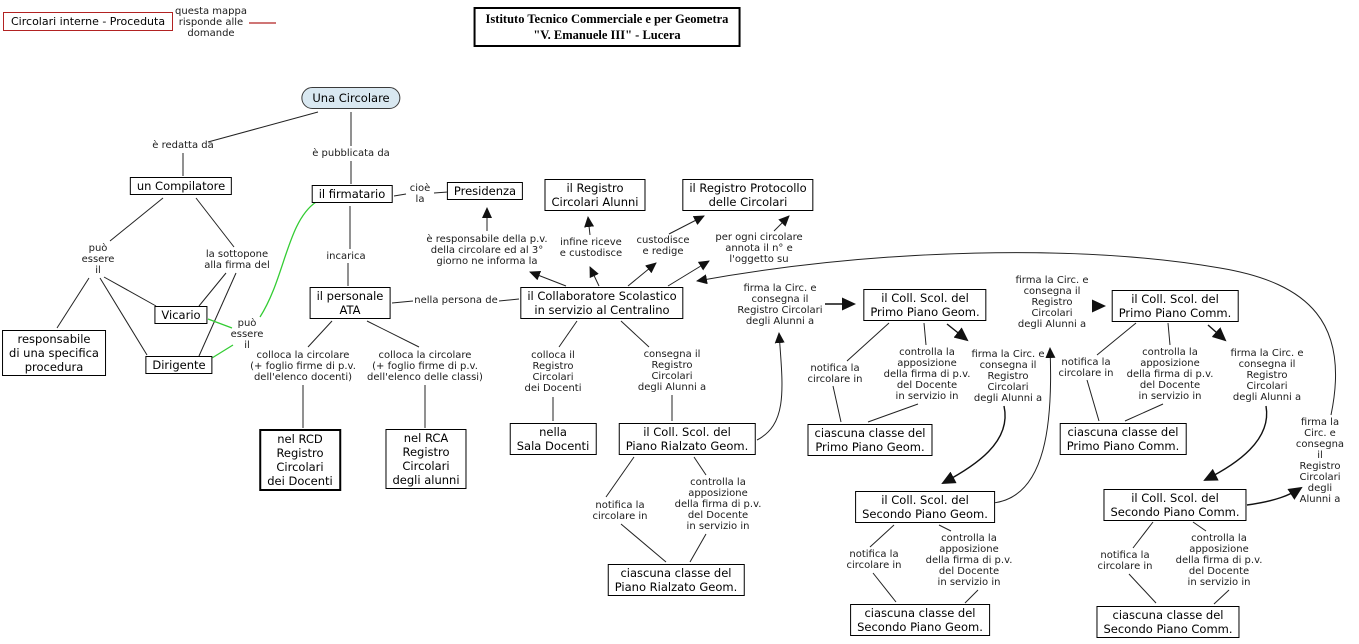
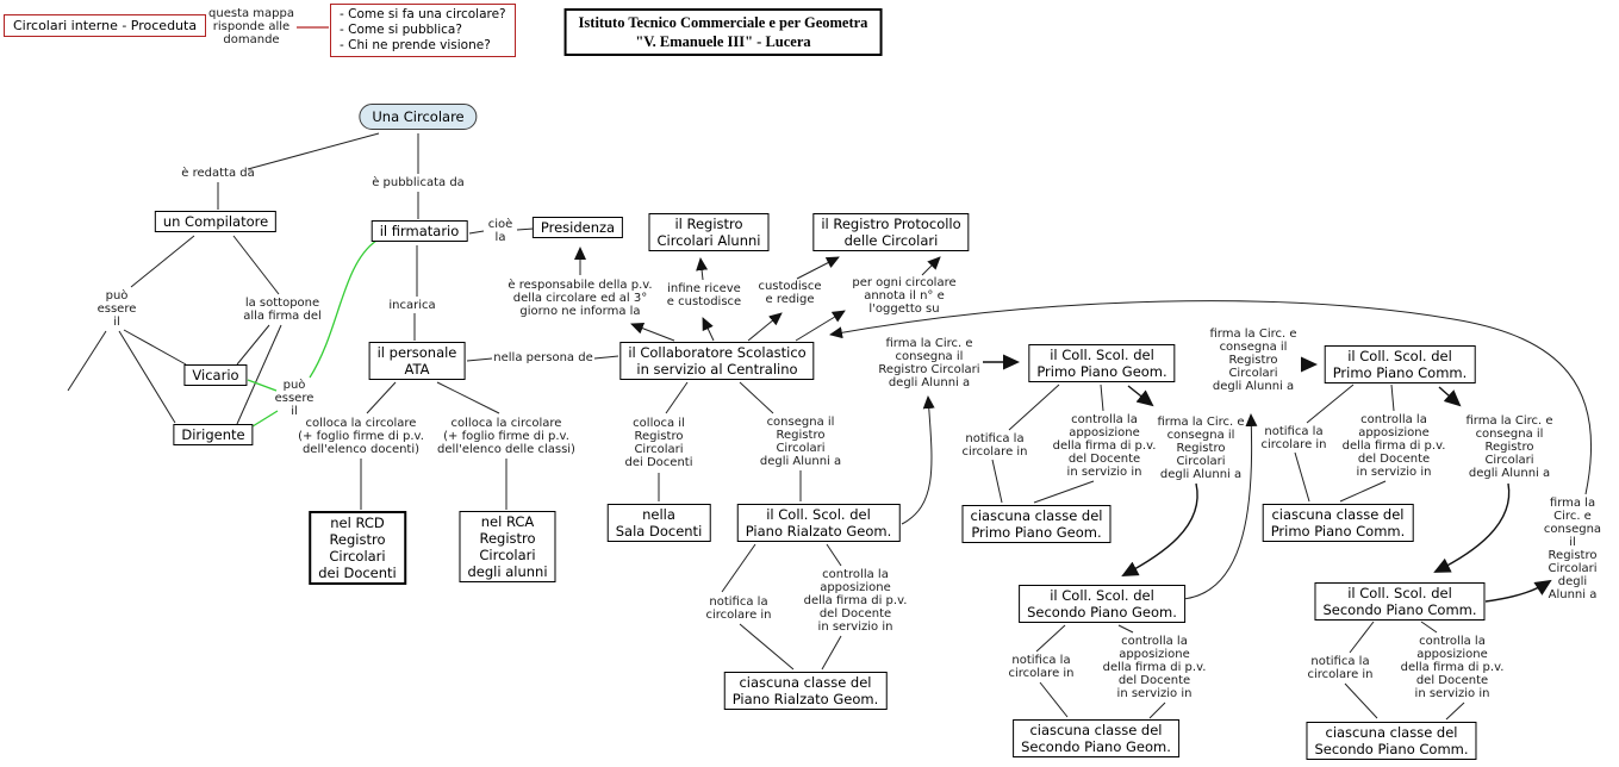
  Circolari interne - Proceduta
  questa mappa
  risponde alle
  domande
+ - Come si fa una circolare?
+ - Come si pubblica?
+ - Chi ne prende visione?
  Istituto Tecnico Commerciale e per Geometra
  "V. Emanuele III" - Lucera
  Una Circolare
  un Compilatore
  il firmatario
  Presidenza
  Vicario
  Dirigente
- responsabile
- di una specifica
- procedura
  il personale
  ATA
  il Collaboratore Scolastico
  in servizio al Centralino
  il Registro
  Circolari Alunni
  il Registro Protocollo
  delle Circolari
  nel RCD
  Registro
  Circolari
  dei Docenti
  nel RCA
  Registro
  Circolari
  degli alunni
  nella
  Sala Docenti
  il Coll. Scol. del
  Piano Rialzato Geom.
  ciascuna classe del
  Piano Rialzato Geom.
  il Coll. Scol. del
  Primo Piano Geom.
  ciascuna classe del
  Primo Piano Geom.
  il Coll. Scol. del
  Secondo Piano Geom.
  ciascuna classe del
  Secondo Piano Geom.
  il Coll. Scol. del
  Primo Piano Comm.
  ciascuna classe del
  Primo Piano Comm.
  il Coll. Scol. del
  Secondo Piano Comm.
  ciascuna classe del
  Secondo Piano Comm.
  è redatta da
  è pubblicata da
  cioè
  la
  può
  essere
  il
  la sottopone
  alla firma del
  può
  essere
  il
  incarica
  nella persona de
  è responsabile della p.v.
  della circolare ed al 3°
  giorno ne informa la
  infine riceve
  e custodisce
  custodisce
  e redige
  per ogni circolare
  annota il n° e
  l'oggetto su
  colloca la circolare
  (+ foglio firme di p.v.
  dell'elenco docenti)
  colloca la circolare
  (+ foglio firme di p.v.
  dell'elenco delle classi)
  colloca il
  Registro
  Circolari
  dei Docenti
  consegna il
  Registro
  Circolari
  degli Alunni a
  firma la Circ. e
  consegna il
  Registro Circolari
  degli Alunni a
  firma la Circ. e
  consegna il
  Registro
  Circolari
  degli Alunni a
  firma la Circ. e
  consegna il
  Registro
  Circolari
  degli Alunni a
  firma la Circ. e
  consegna il
  Registro
  Circolari
  degli Alunni a
  firma la Circ. e
  consegna il
  Registro
  Circolari
  degli Alunni a
  notifica la
  circolare in
  controlla la
  apposizione
  della firma di p.v.
  del Docente
  in servizio in
  notifica la
  circolare in
  controlla la
  apposizione
  della firma di p.v.
  del Docente
  in servizio in
  notifica la
  circolare in
  controlla la
  apposizione
  della firma di p.v.
  del Docente
  in servizio in
  notifica la
  circolare in
  controlla la
  apposizione
  della firma di p.v.
  del Docente
  in servizio in
  notifica la
  circolare in
  controlla la
  apposizione
  della firma di p.v.
  del Docente
  in servizio in
